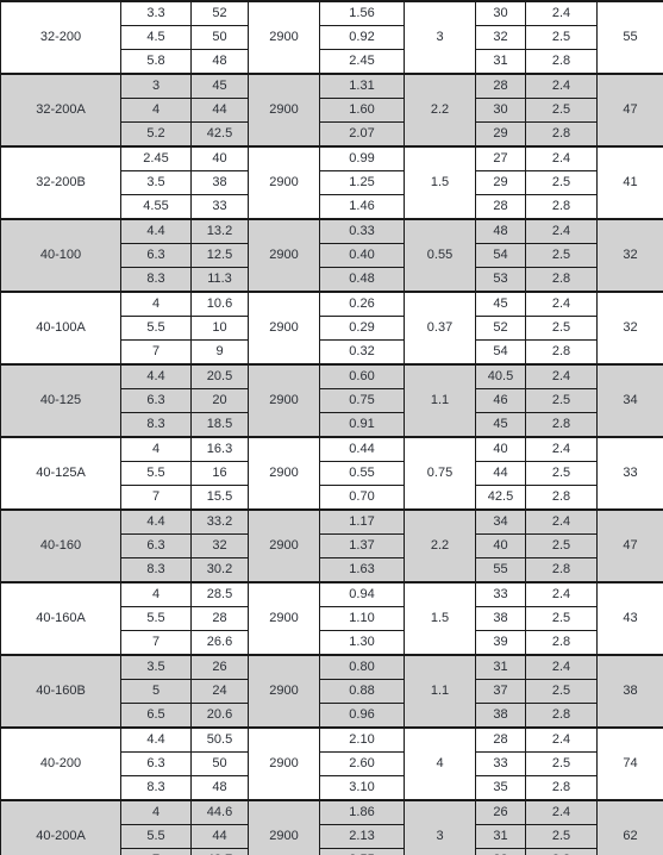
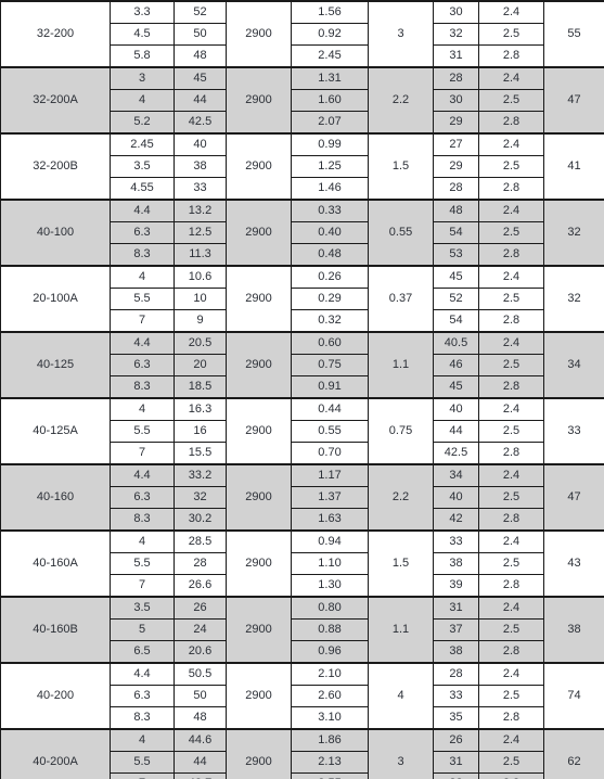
  32-200	3.3	52	2900	1.56	3	30	2.4	55
  4.5	50	0.92	32	2.5
  5.8	48	2.45	31	2.8
  32-200A	3	45	2900	1.31	2.2	28	2.4	47
  4	44	1.60	30	2.5
  5.2	42.5	2.07	29	2.8
  32-200B	2.45	40	2900	0.99	1.5	27	2.4	41
  3.5	38	1.25	29	2.5
  4.55	33	1.46	28	2.8
  40-100	4.4	13.2	2900	0.33	0.55	48	2.4	32
  6.3	12.5	0.40	54	2.5
  8.3	11.3	0.48	53	2.8
- 40-100A	4	10.6	2900	0.26	0.37	45	2.4	32
+ 20-100A	4	10.6	2900	0.26	0.37	45	2.4	32
  5.5	10	0.29	52	2.5
  7	9	0.32	54	2.8
  40-125	4.4	20.5	2900	0.60	1.1	40.5	2.4	34
  6.3	20	0.75	46	2.5
  8.3	18.5	0.91	45	2.8
  40-125A	4	16.3	2900	0.44	0.75	40	2.4	33
  5.5	16	0.55	44	2.5
  7	15.5	0.70	42.5	2.8
  40-160	4.4	33.2	2900	1.17	2.2	34	2.4	47
  6.3	32	1.37	40	2.5
- 8.3	30.2	1.63	55	2.8
+ 8.3	30.2	1.63	42	2.8
  40-160A	4	28.5	2900	0.94	1.5	33	2.4	43
  5.5	28	1.10	38	2.5
  7	26.6	1.30	39	2.8
  40-160B	3.5	26	2900	0.80	1.1	31	2.4	38
  5	24	0.88	37	2.5
  6.5	20.6	0.96	38	2.8
  40-200	4.4	50.5	2900	2.10	4	28	2.4	74
  6.3	50	2.60	33	2.5
  8.3	48	3.10	35	2.8
  40-200A	4	44.6	2900	1.86	3	26	2.4	62
  5.5	44	2.13	31	2.5
